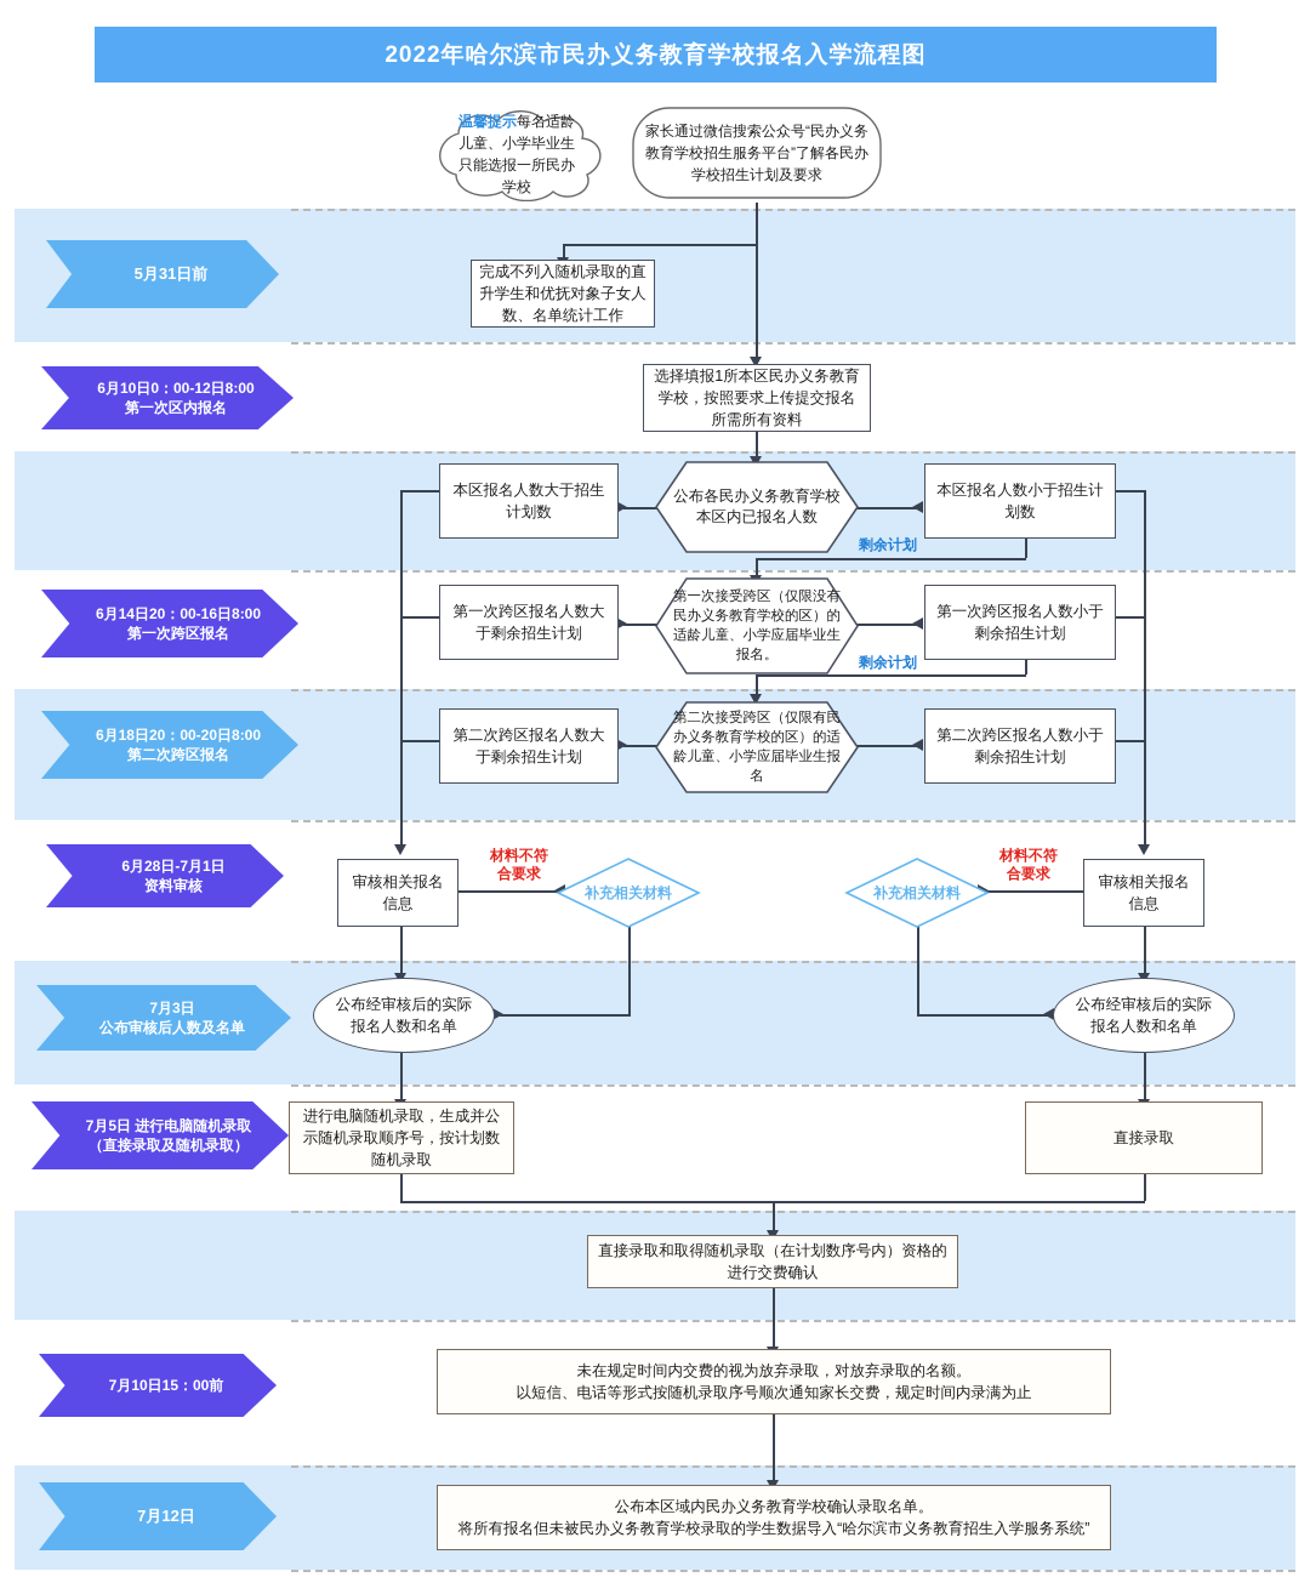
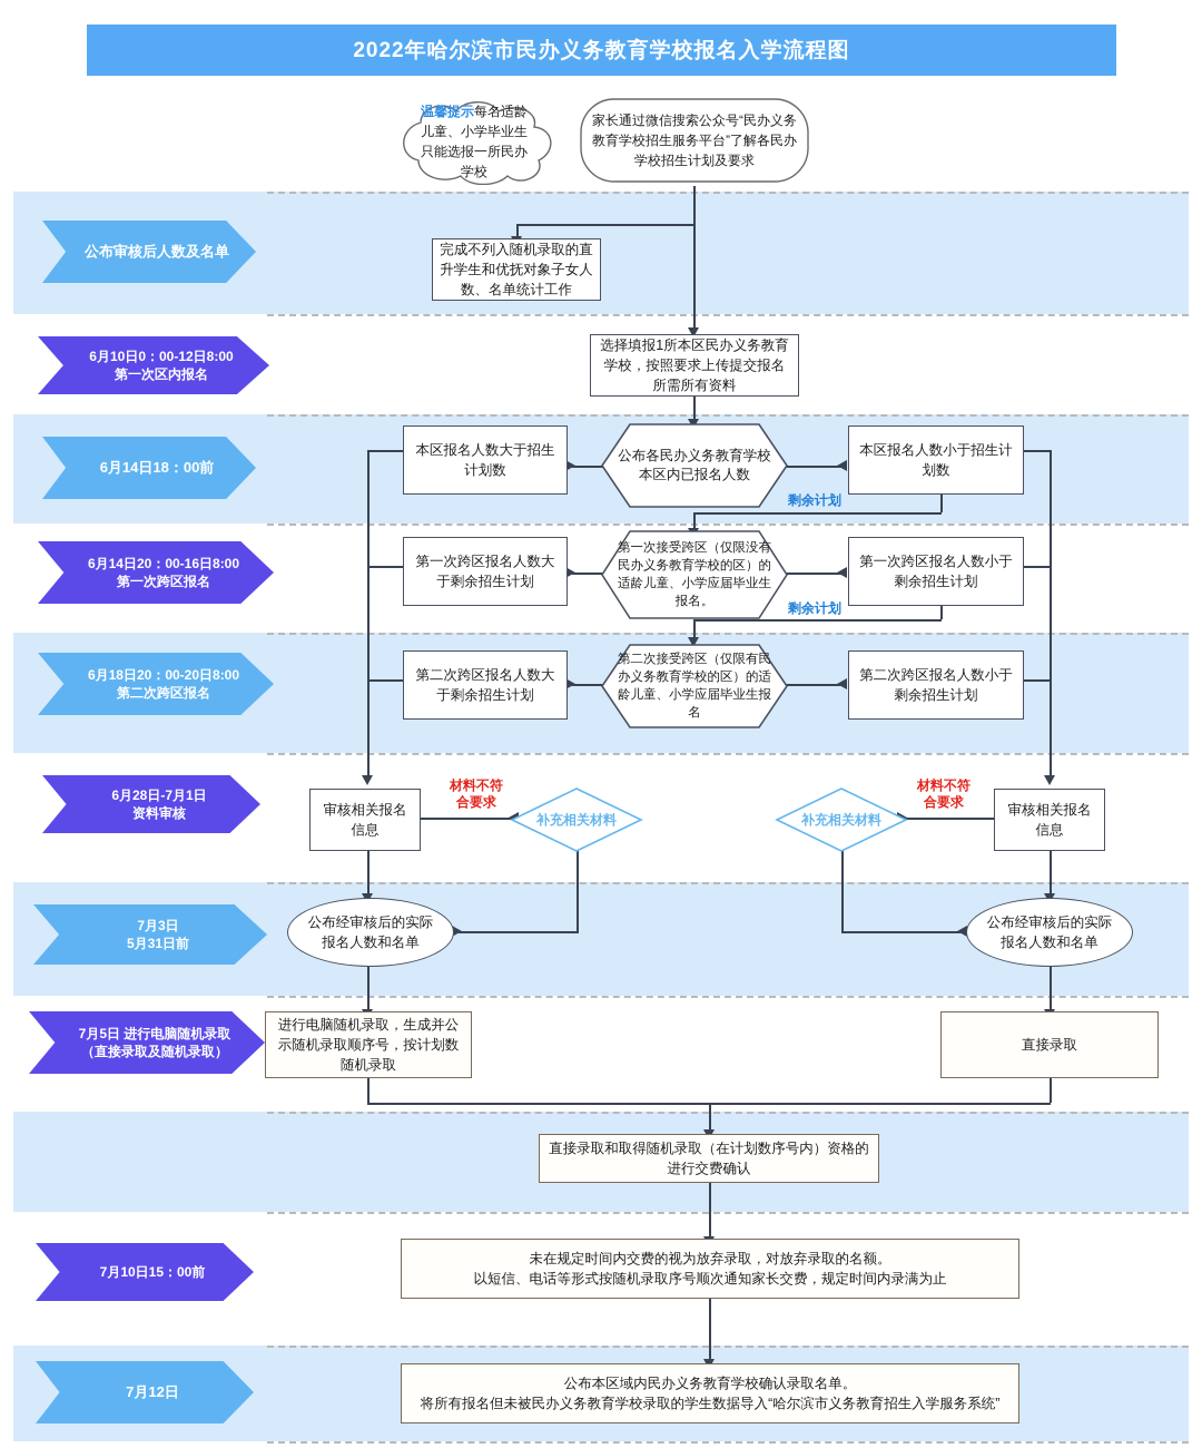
  2022年哈尔滨市民办义务教育学校报名入学流程图
  温馨提示每名适龄儿童、小学毕业生只能选报一所民办学校
  家长通过微信搜索公众号“民办义务教育学校招生服务平台”了解各民办学校招生计划及要求
- 5月31日前
+ 公布审核后人数及名单
  6月10日0：00-12日8:00
  第一次区内报名
+ 6月14日18：00前
  6月14日20：00-16日8:00
  第一次跨区报名
  6月18日20：00-20日8:00
  第二次跨区报名
  6月28日-7月1日
  资料审核
  7月3日
- 公布审核后人数及名单
+ 5月31日前
  7月5日 进行电脑随机录取
  （直接录取及随机录取）
  7月10日15：00前
  7月12日
  剩余计划
  剩余计划
  材料不符
  合要求
  材料不符
  合要求
  完成不列入随机录取的直升学生和优抚对象子女人数、名单统计工作
  选择填报1所本区民办义务教育学校，按照要求上传提交报名所需所有资料
  公布各民办义务教育学校本区内已报名人数
  本区报名人数大于招生计划数
  本区报名人数小于招生计划数
  第一次接受跨区（仅限没有民办义务教育学校的区）的适龄儿童、小学应届毕业生报名。
  第一次跨区报名人数大于剩余招生计划
  第一次跨区报名人数小于剩余招生计划
  第二次接受跨区（仅限有民办义务教育学校的区）的适龄儿童、小学应届毕业生报名
  第二次跨区报名人数大于剩余招生计划
  第二次跨区报名人数小于剩余招生计划
  审核相关报名信息
  审核相关报名信息
  补充相关材料
  补充相关材料
  公布经审核后的实际报名人数和名单
  公布经审核后的实际报名人数和名单
  进行电脑随机录取，生成并公示随机录取顺序号，按计划数随机录取
  直接录取
  直接录取和取得随机录取（在计划数序号内）资格的进行交费确认
  未在规定时间内交费的视为放弃录取，对放弃录取的名额。
  以短信、电话等形式按随机录取序号顺次通知家长交费，规定时间内录满为止
  公布本区域内民办义务教育学校确认录取名单。
  将所有报名但未被民办义务教育学校录取的学生数据导入“哈尔滨市义务教育招生入学服务系统”
